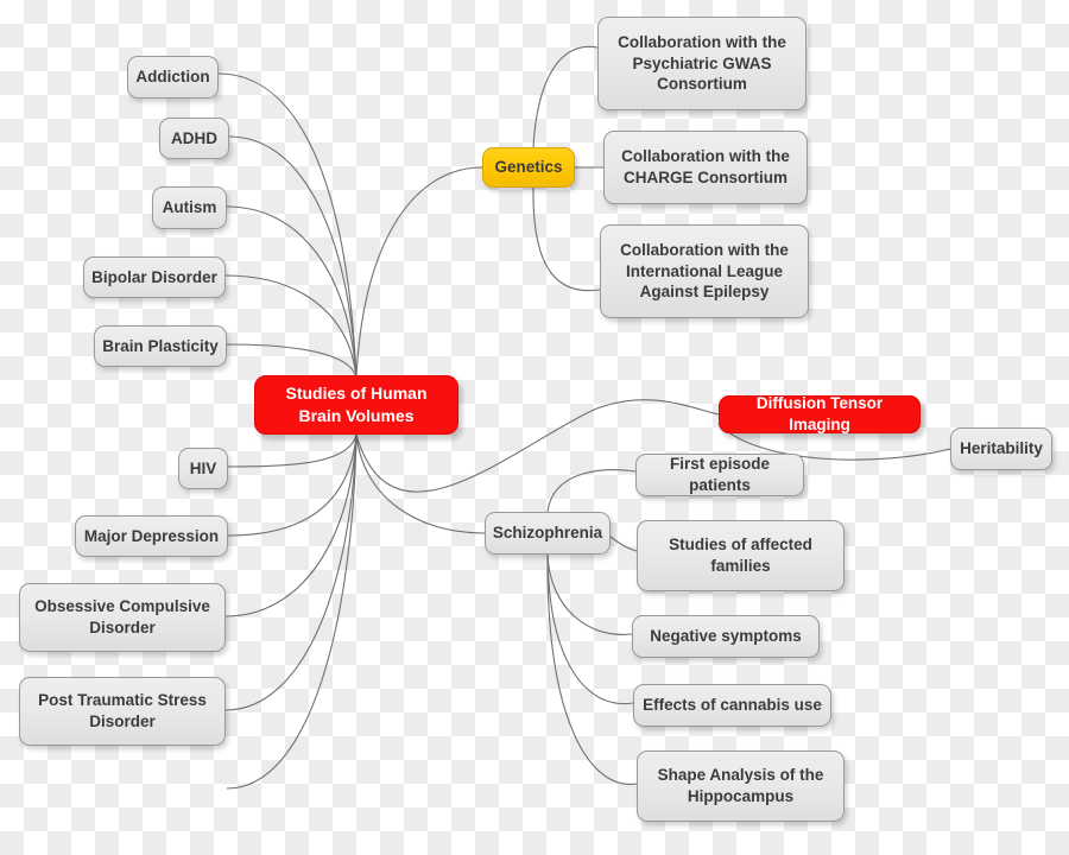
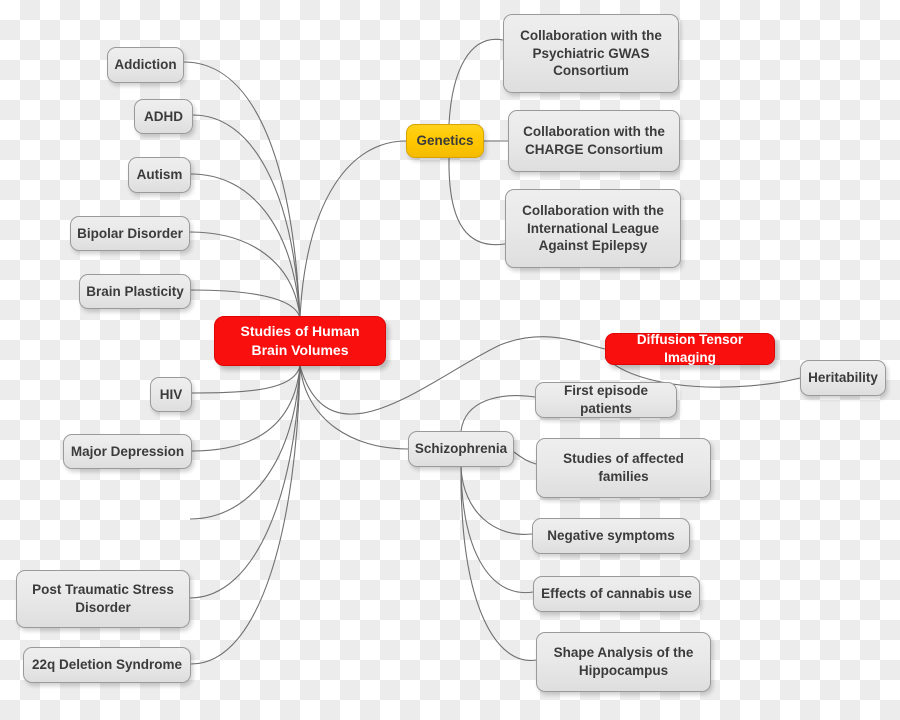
  Studies of Human Brain Volumes
  Addiction
  ADHD
  Autism
  Bipolar Disorder
  Brain Plasticity
  HIV
  Major Depression
- Obsessive Compulsive Disorder
  Post Traumatic Stress Disorder
+ 22q Deletion Syndrome
  Genetics
  Collaboration with the Psychiatric GWAS Consortium
  Collaboration with the CHARGE Consortium
  Collaboration with the International League Against Epilepsy
  Diffusion Tensor Imaging
  Heritability
  Schizophrenia
  First episode patients
  Studies of affected families
  Negative symptoms
  Effects of cannabis use
  Shape Analysis of the Hippocampus
